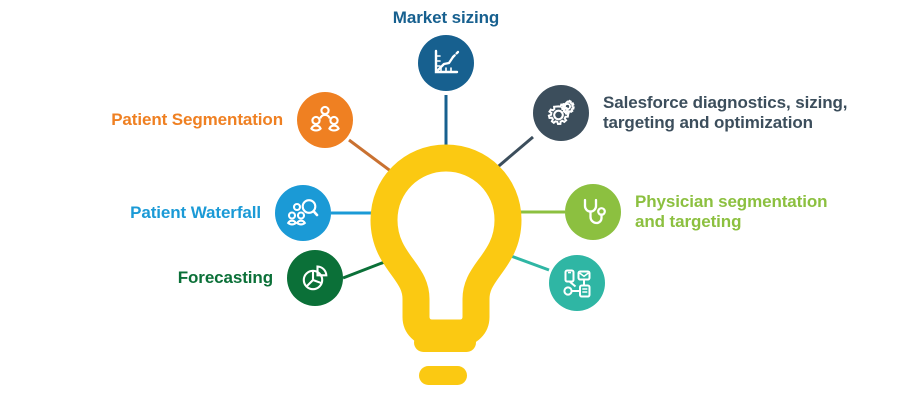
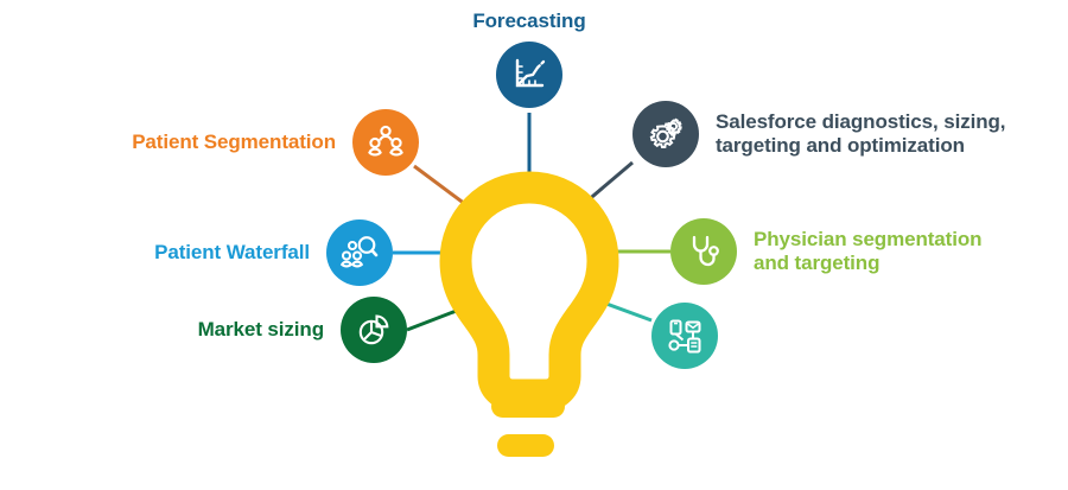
- Market sizing
+ Forecasting
  Salesforce diagnostics, sizing,
  targeting and optimization
  Physician segmentation
  and targeting
  Patient Segmentation
  Patient Waterfall
- Forecasting
+ Market sizing
